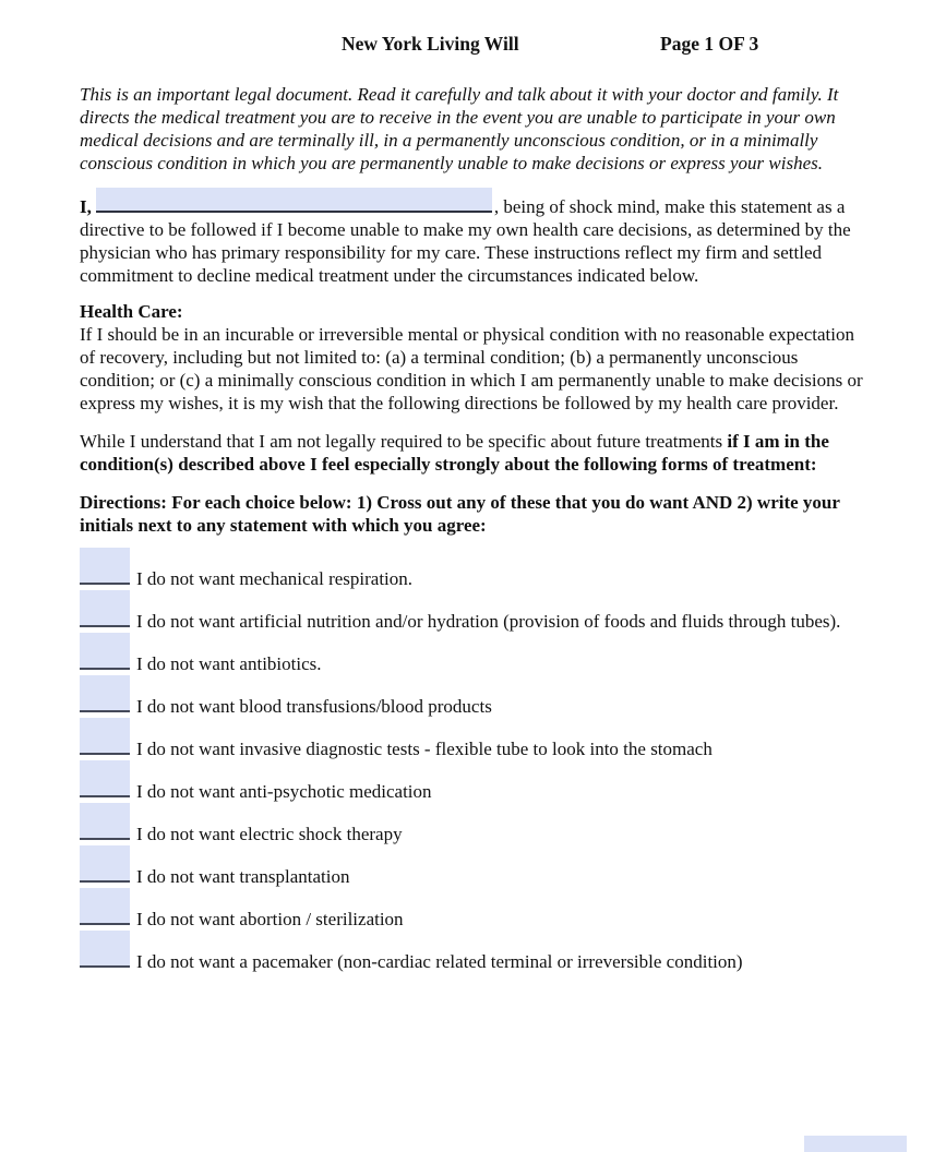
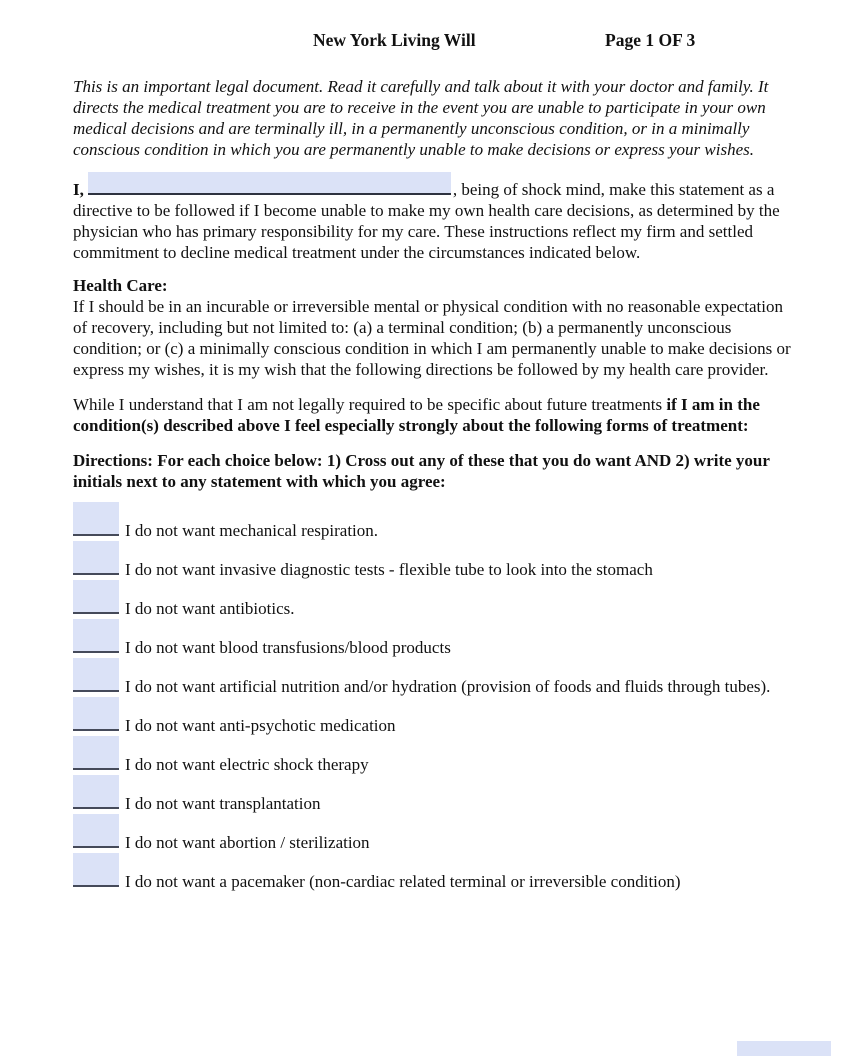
  New York Living Will
  Page 1 OF 3
  This is an important legal document. Read it carefully and talk about it with your doctor and family. It directs the medical treatment you are to receive in the event you are unable to participate in your own medical decisions and are terminally ill, in a permanently unconscious condition, or in a minimally conscious condition in which you are permanently unable to make decisions or express your wishes.
  I, , being of shock mind, make this statement as a directive to be followed if I become unable to make my own health care decisions, as determined by the physician who has primary responsibility for my care. These instructions reflect my firm and settled commitment to decline medical treatment under the circumstances indicated below.
  Health Care:
  If I should be in an incurable or irreversible mental or physical condition with no reasonable expectation of recovery, including but not limited to: (a) a terminal condition; (b) a permanently unconscious condition; or (c) a minimally conscious condition in which I am permanently unable to make decisions or express my wishes, it is my wish that the following directions be followed by my health care provider.
  While I understand that I am not legally required to be specific about future treatments if I am in the condition(s) described above I feel especially strongly about the following forms of treatment:
  Directions: For each choice below: 1) Cross out any of these that you do want AND 2) write your initials next to any statement with which you agree:
  I do not want mechanical respiration.
- I do not want artificial nutrition and/or hydration (provision of foods and fluids through tubes).
+ I do not want invasive diagnostic tests - flexible tube to look into the stomach
  I do not want antibiotics.
  I do not want blood transfusions/blood products
- I do not want invasive diagnostic tests - flexible tube to look into the stomach
+ I do not want artificial nutrition and/or hydration (provision of foods and fluids through tubes).
  I do not want anti-psychotic medication
  I do not want electric shock therapy
  I do not want transplantation
  I do not want abortion / sterilization
  I do not want a pacemaker (non-cardiac related terminal or irreversible condition)
